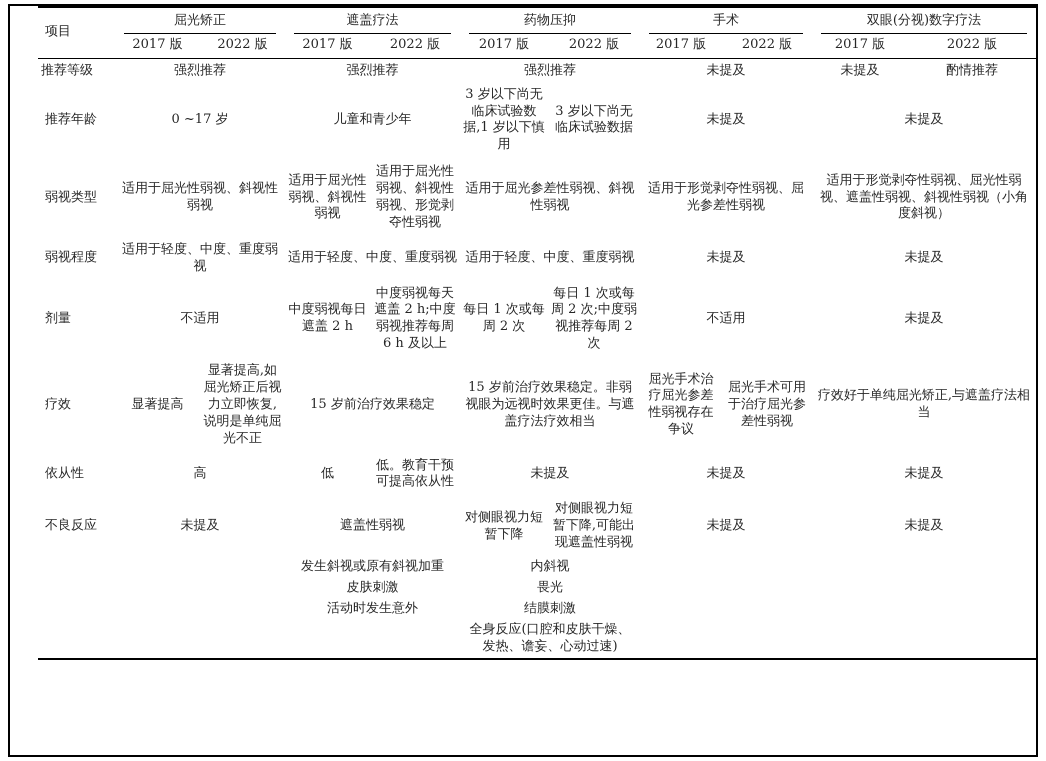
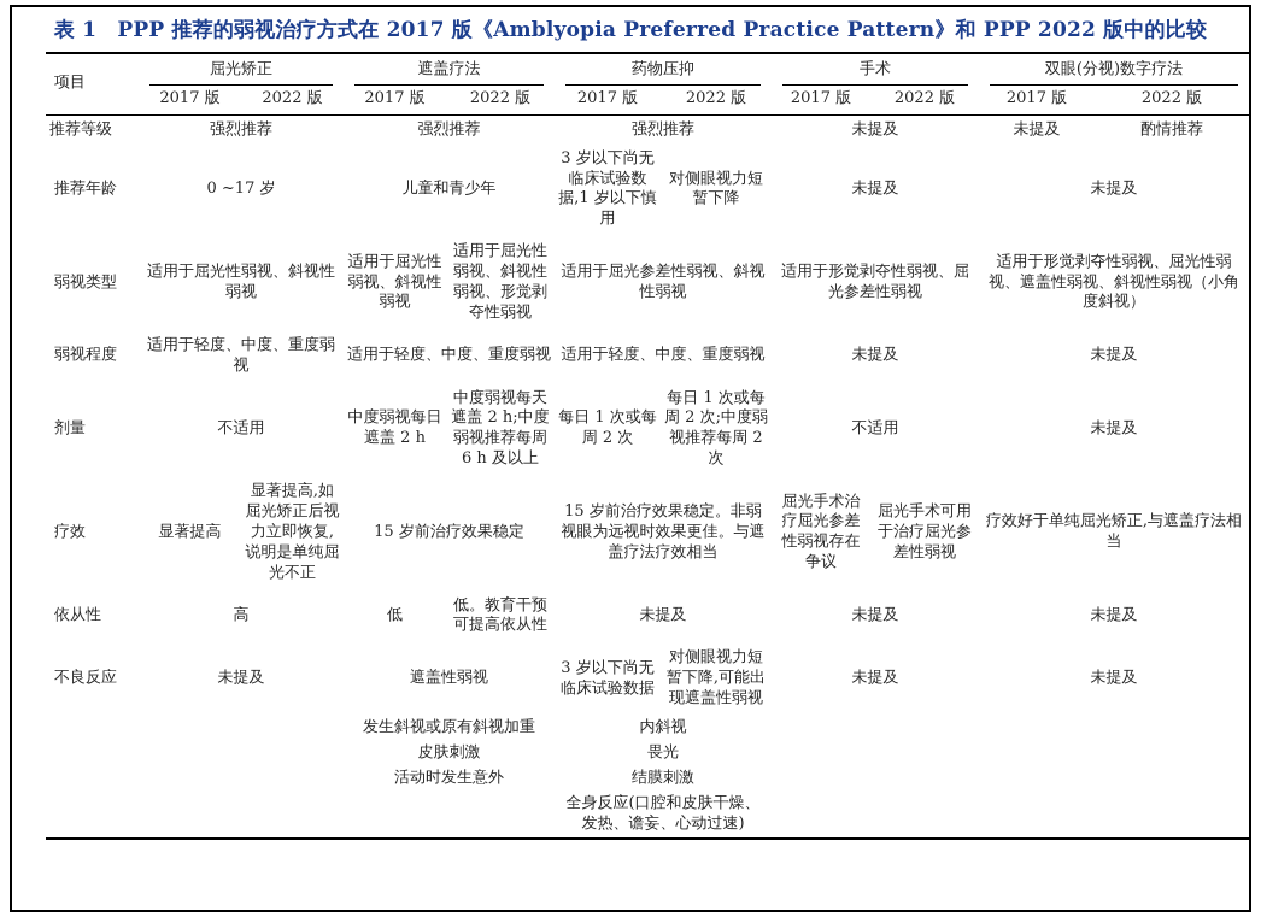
+ 表 1 PPP 推荐的弱视治疗方式在 2017 版《Amblyopia Preferred Practice Pattern》和 PPP 2022 版中的比较
  项目	屈光矫正	遮盖疗法	药物压抑	手术	双眼(分视)数字疗法
  2017 版	2022 版	2017 版	2022 版	2017 版	2022 版	2017 版	2022 版	2017 版	2022 版
  推荐等级	强烈推荐	强烈推荐	强烈推荐	未提及	未提及	酌情推荐
- 推荐年龄	0 ~17 岁	儿童和青少年	3 岁以下尚无临床试验数据,1 岁以下慎用	3 岁以下尚无临床试验数据	未提及	未提及
+ 推荐年龄	0 ~17 岁	儿童和青少年	3 岁以下尚无临床试验数据,1 岁以下慎用	对侧眼视力短暂下降	未提及	未提及
  弱视类型	适用于屈光性弱视、斜视性弱视	适用于屈光性弱视、斜视性弱视	适用于屈光性弱视、斜视性弱视、形觉剥夺性弱视	适用于屈光参差性弱视、斜视性弱视	适用于形觉剥夺性弱视、屈光参差性弱视	适用于形觉剥夺性弱视、屈光性弱视、遮盖性弱视、斜视性弱视（小角度斜视）
  弱视程度	适用于轻度、中度、重度弱视	适用于轻度、中度、重度弱视	适用于轻度、中度、重度弱视	未提及	未提及
  剂量	不适用	中度弱视每日遮盖 2 h	中度弱视每天遮盖 2 h;中度弱视推荐每周 6 h 及以上	每日 1 次或每周 2 次	每日 1 次或每周 2 次;中度弱视推荐每周 2 次	不适用	未提及
  疗效	显著提高	显著提高,如屈光矫正后视力立即恢复,说明是单纯屈光不正	15 岁前治疗效果稳定	15 岁前治疗效果稳定。非弱视眼为远视时效果更佳。与遮盖疗法疗效相当	屈光手术治疗屈光参差性弱视存在争议	屈光手术可用于治疗屈光参差性弱视	疗效好于单纯屈光矫正,与遮盖疗法相当
  依从性	高	低	低。教育干预可提高依从性	未提及	未提及	未提及
- 不良反应	未提及	遮盖性弱视	对侧眼视力短暂下降	对侧眼视力短暂下降,可能出现遮盖性弱视	未提及	未提及
+ 不良反应	未提及	遮盖性弱视	3 岁以下尚无临床试验数据	对侧眼视力短暂下降,可能出现遮盖性弱视	未提及	未提及
  		发生斜视或原有斜视加重	内斜视
  		皮肤刺激	畏光
  		活动时发生意外	结膜刺激
  			全身反应(口腔和皮肤干燥、发热、谵妄、心动过速)
